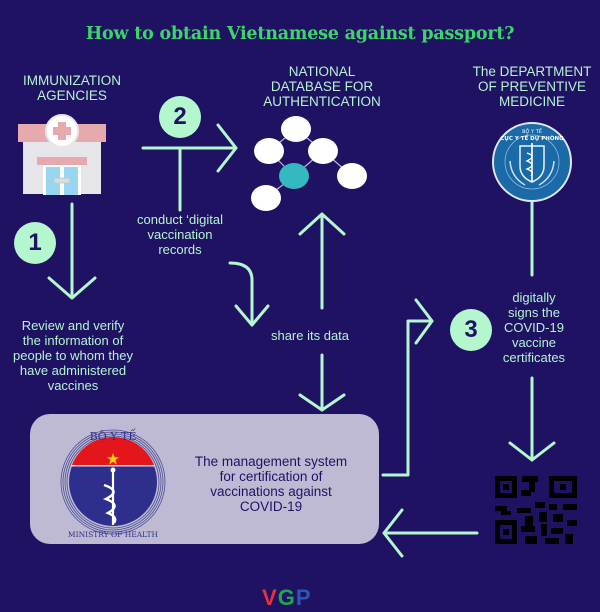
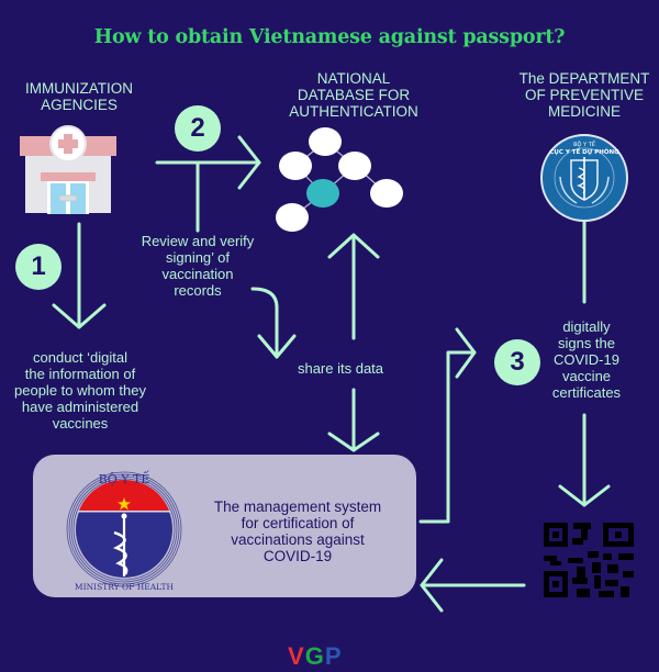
  How to obtain Vietnamese against passport?
  IMMUNIZATION
  AGENCIES
  1
- Review and verify
+ conduct ‘digital
  the information of
  people to whom they
  have administered
  vaccines
  2
- conduct ‘digital
+ Review and verify
+ signing’ of
  vaccination
  records
  NATIONAL
  DATABASE FOR
  AUTHENTICATION
  share its data
  The DEPARTMENT
  OF PREVENTIVE
  MEDICINE
  3
  digitally
  signs the
  COVID-19
  vaccine
  certificates
  BỘ Y TẾ
  MINISTRY OF HEALTH
  The management system
  for certification of
  vaccinations against
  COVID-19
  VGP
